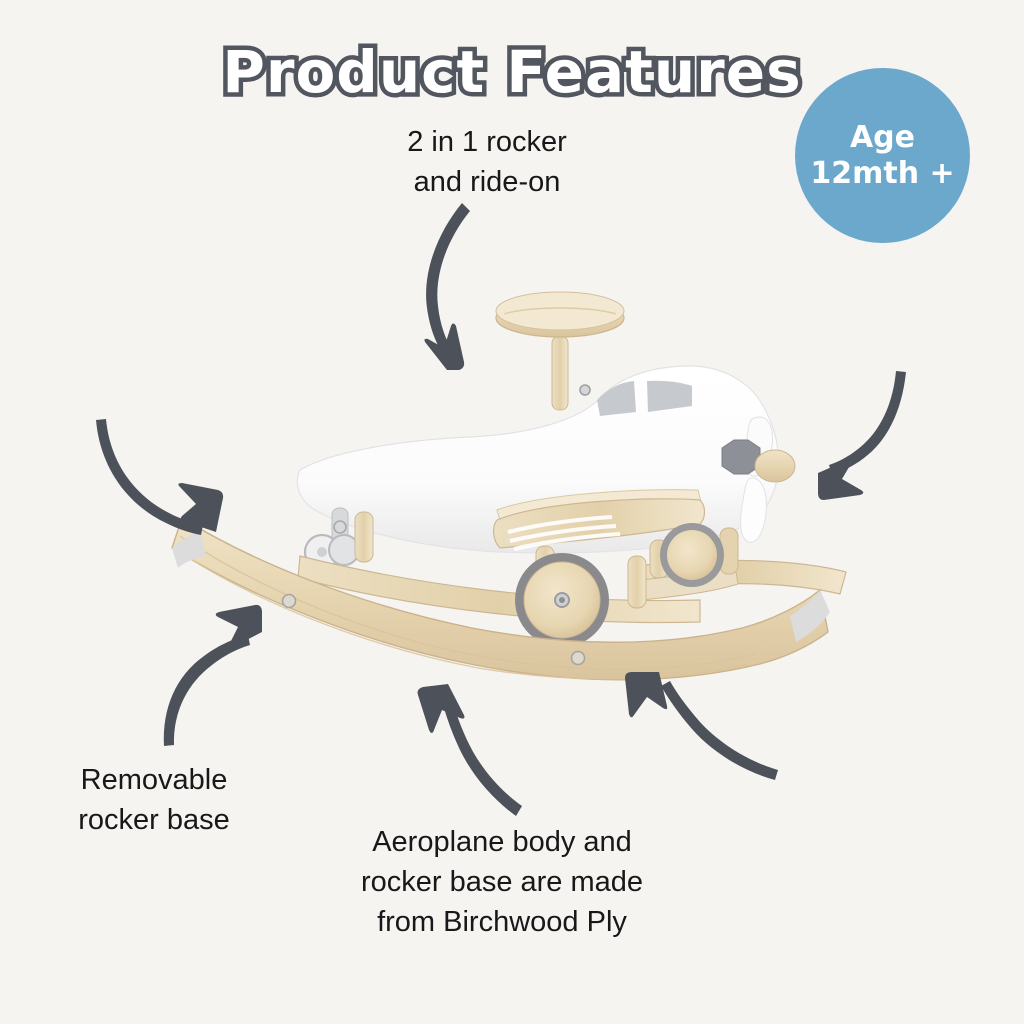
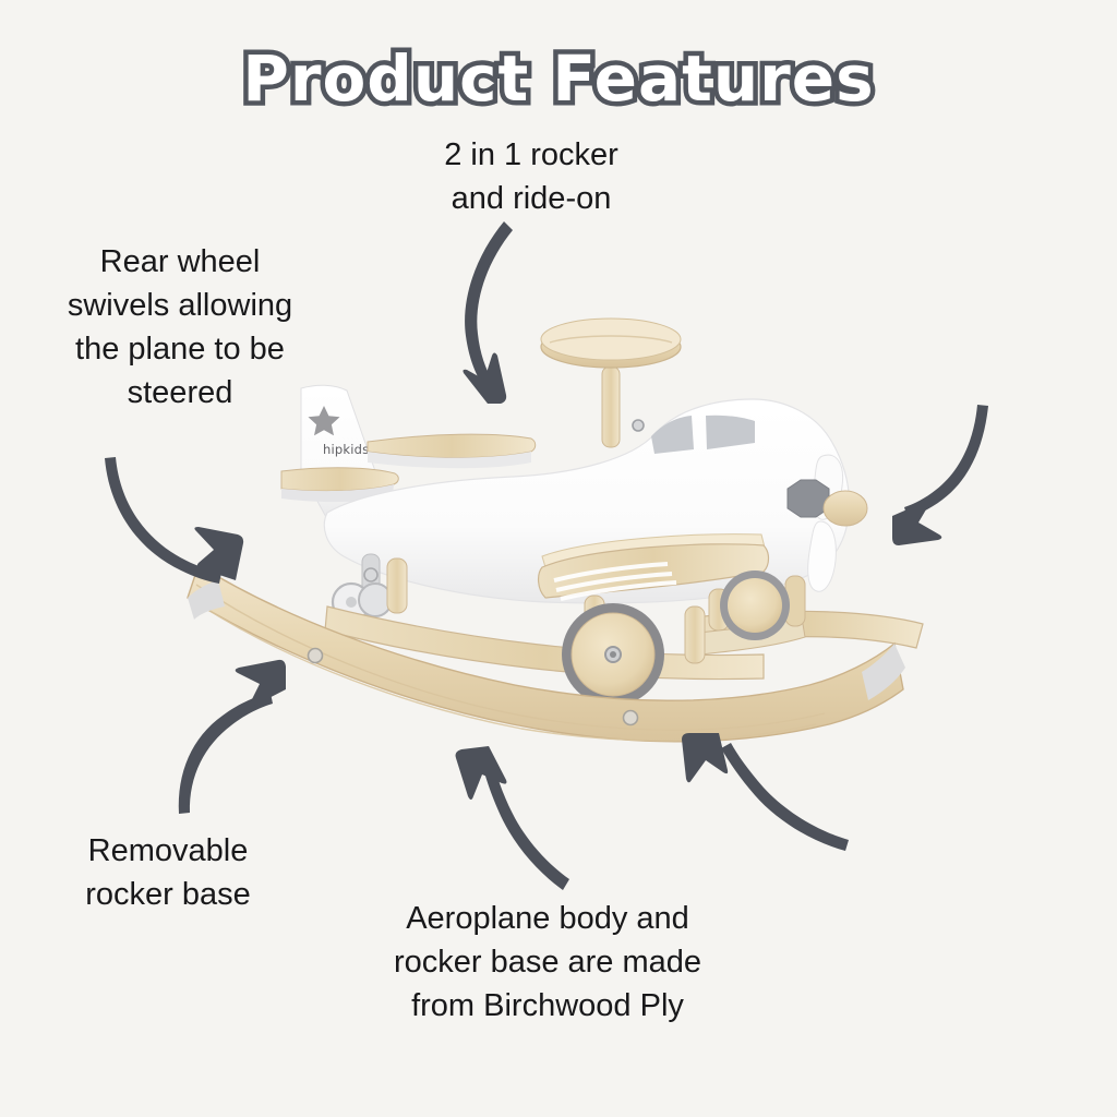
+ hipkids
  Product Features
- Age
- 12mth +
  2 in 1 rocker
  and ride-on
+ Rear wheel
+ swivels allowing
+ the plane to be
+ steered
  Aeroplane body and
  rocker base are made
  from Birchwood Ply
  Removable
  rocker base
